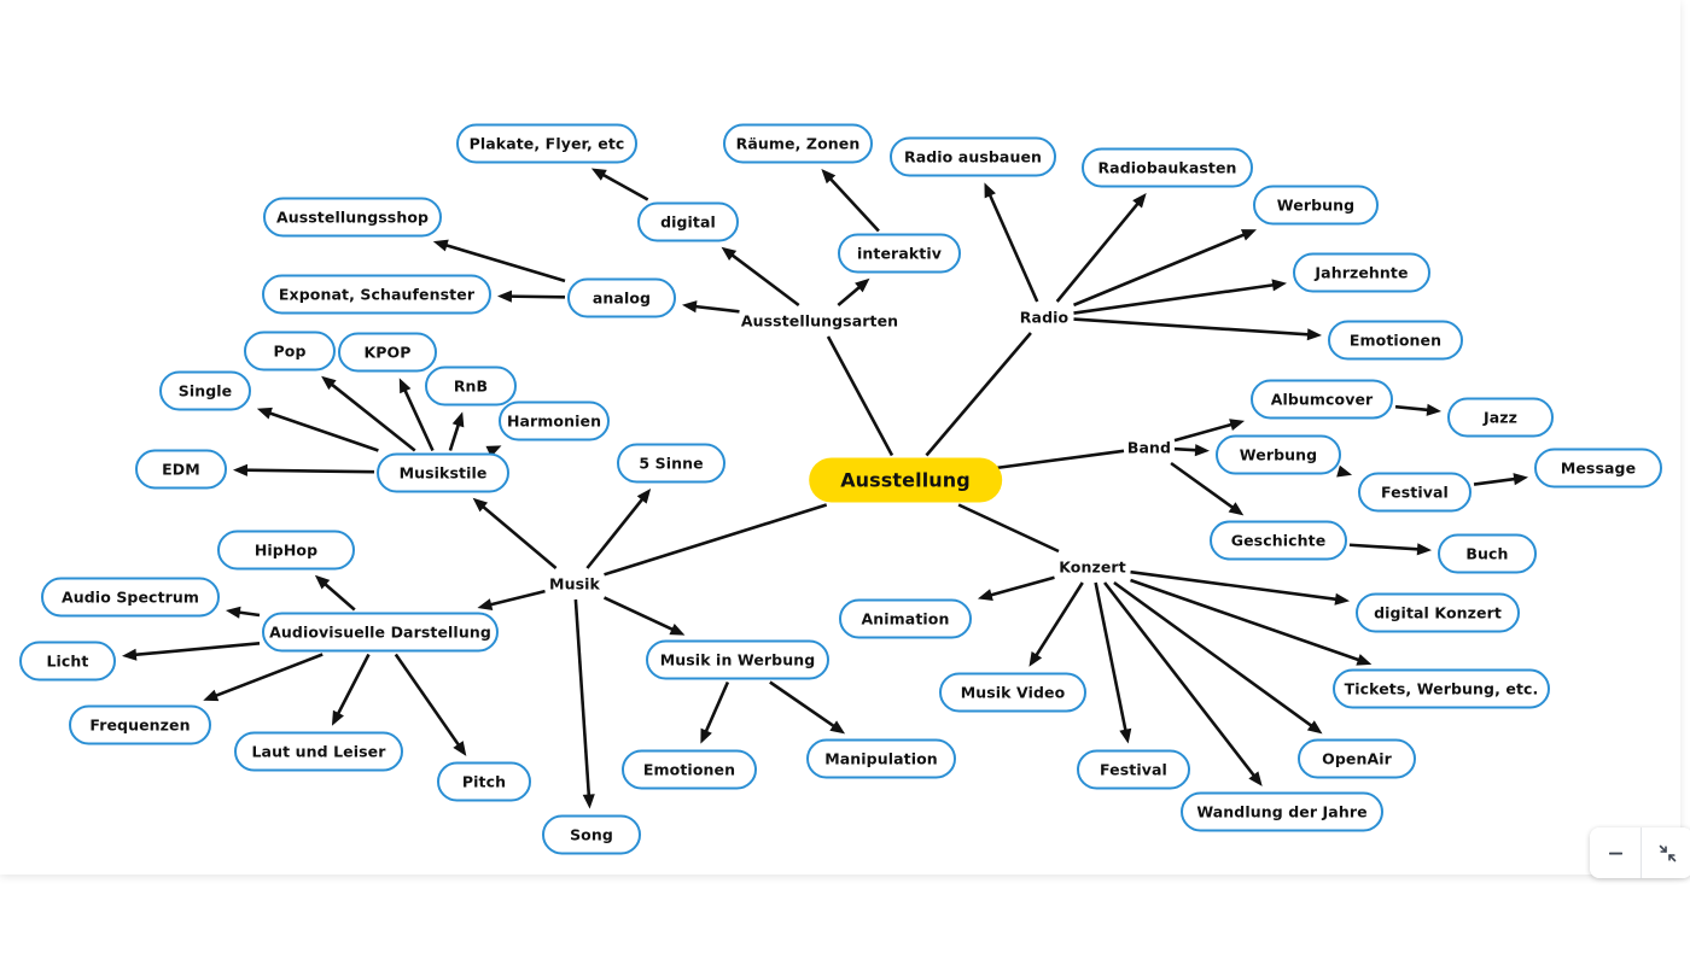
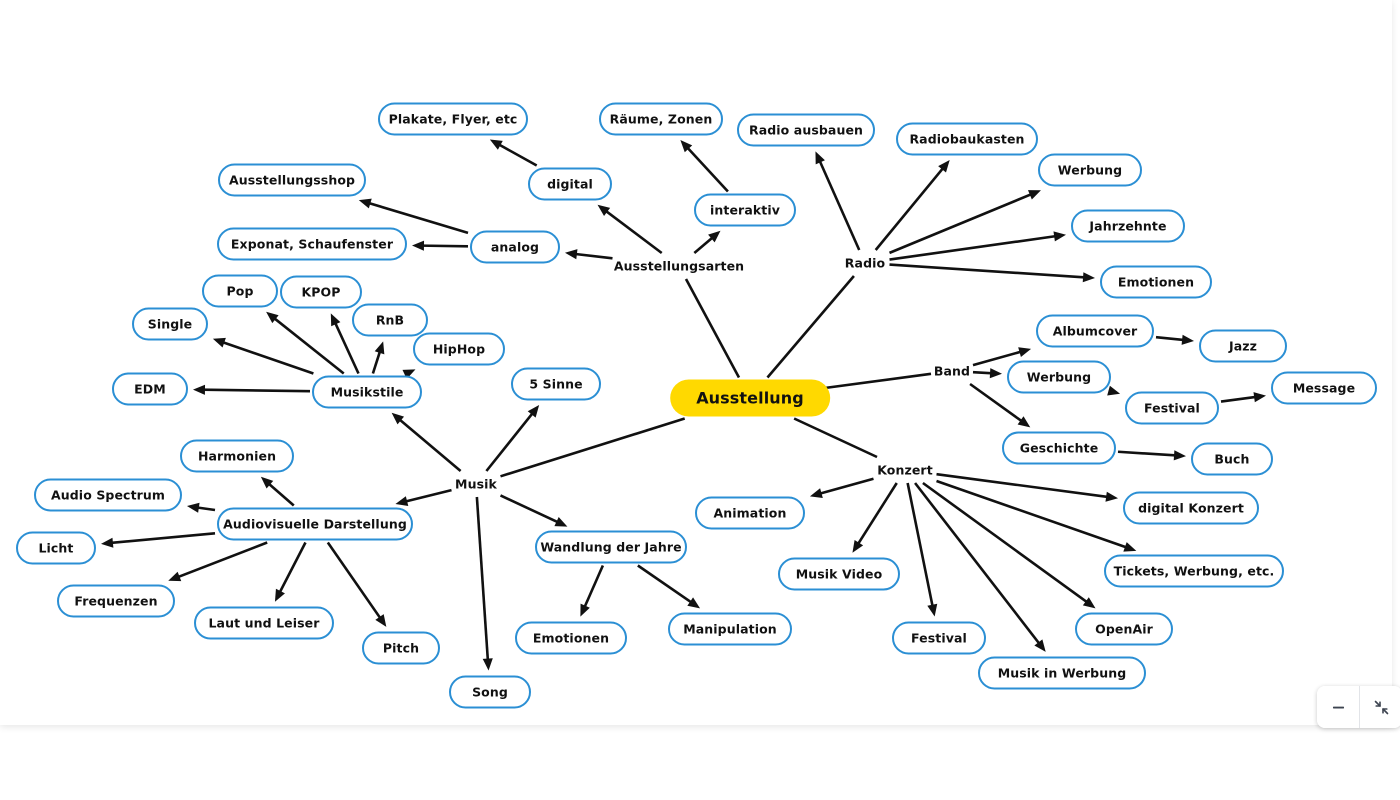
  Ausstellung
  Ausstellungsarten
  Radio
  Band
  Konzert
  Musik
  Plakate, Flyer, etc
  Räume, Zonen
  Radio ausbauen
  Radiobaukasten
  Werbung
  Ausstellungsshop
  digital
  Jahrzehnte
  Exponat, Schaufenster
  analog
  interaktiv
  Emotionen
  Pop
  KPOP
  RnB
  Single
  Albumcover
- Harmonien
+ HipHop
  Jazz
  Werbung
  5 Sinne
  EDM
  Musikstile
  Message
  Festival
  Geschichte
- HipHop
+ Harmonien
  Buch
  Audio Spectrum
  digital Konzert
  Animation
  Audiovisuelle Darstellung
- Musik in Werbung
+ Wandlung der Jahre
  Licht
  Tickets, Werbung, etc.
  Musik Video
  Frequenzen
  Laut und Leiser
  OpenAir
  Manipulation
  Emotionen
  Pitch
  Festival
- Wandlung der Jahre
+ Musik in Werbung
  Song
